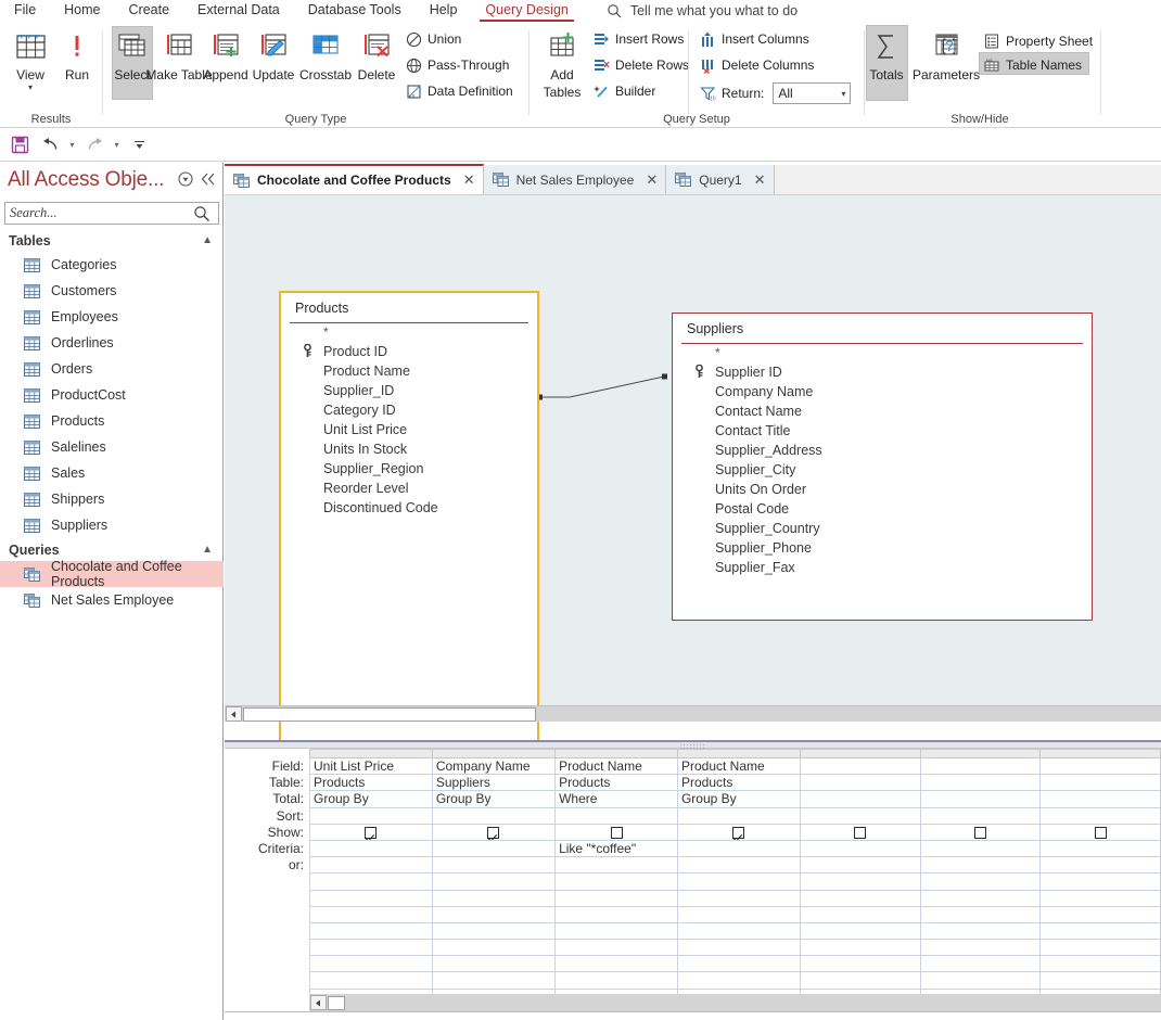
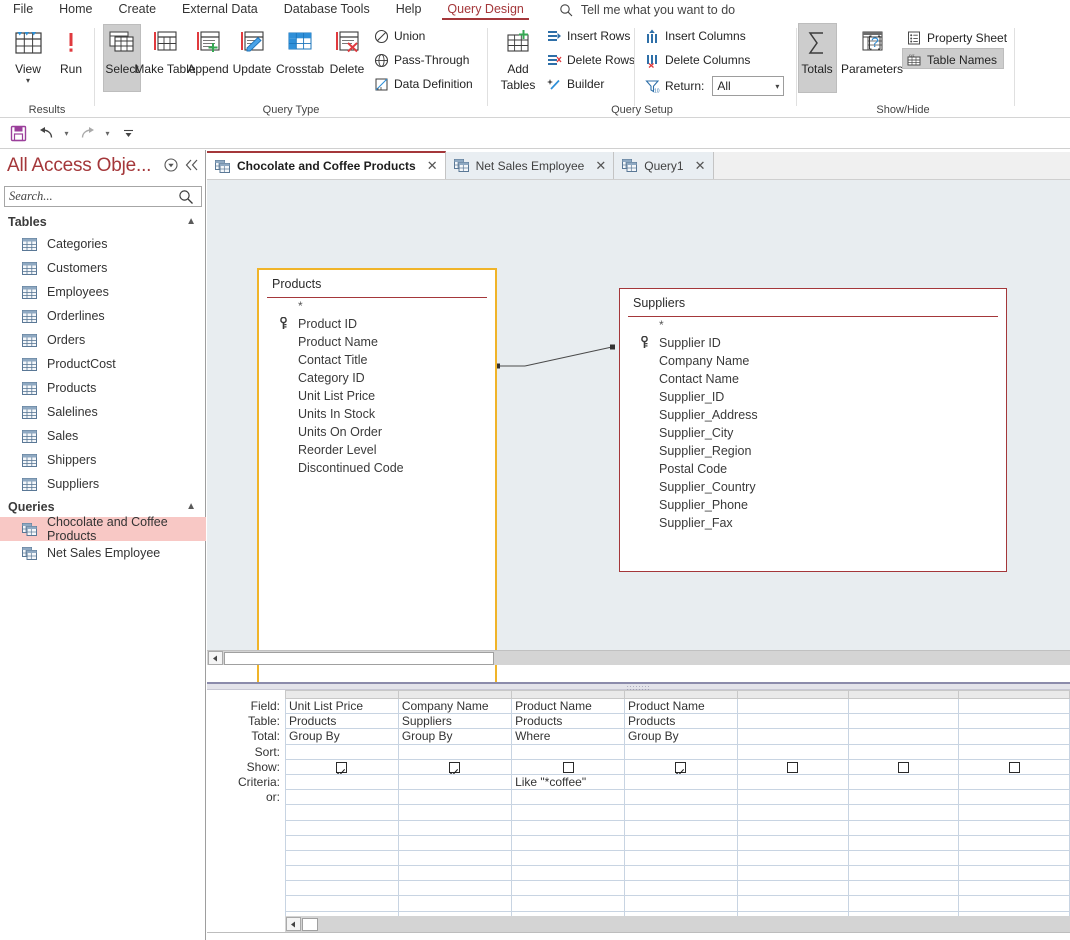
  File
  Home
  Create
  External Data
  Database Tools
  Help
  Query Design
- Tell me what you what to do
+ Tell me what you want to do
  View
  ▾
  Run
  Results
  Select
  Make Table
  Append
  Update
  Crosstab
  Delete
  Union
  Pass-Through
  Data Definition
  Query Type
  Add
  Tables
  Insert Rows
  Delete Rows
  Builder
  Insert Columns
  Delete Columns
  Return:
  All
  ▾
  Query Setup
  Totals
  ?
  Parameters
  Property Sheet
  Table Names
  Show/Hide
  ▾
  ▾
  All Access Obje...
  Search...
  Tables
  ▲
  Categories
  Customers
  Employees
  Orderlines
  Orders
  ProductCost
  Products
  Salelines
  Sales
  Shippers
  Suppliers
  Queries
  ▲
  Chocolate and Coffee Products
  Net Sales Employee
  Chocolate and Coffee Products
  ✕
  Net Sales Employee
  ✕
  Query1
  ✕
  Products
  *
  Product ID
  Product Name
- Supplier_ID
+ Contact Title
  Category ID
  Unit List Price
  Units In Stock
- Supplier_Region
+ Units On Order
  Reorder Level
  Discontinued Code
  Suppliers
  *
  Supplier ID
  Company Name
  Contact Name
- Contact Title
+ Supplier_ID
  Supplier_Address
  Supplier_City
- Units On Order
+ Supplier_Region
  Postal Code
  Supplier_Country
  Supplier_Phone
  Supplier_Fax
  Field:
  Table:
  Total:
  Sort:
  Show:
  Criteria:
  or:
  Unit List Price	Company Name	Product Name	Product Name
  Products	Suppliers	Products	Products
  Group By	Group By	Where	Group By
  		Like "*coffee"
